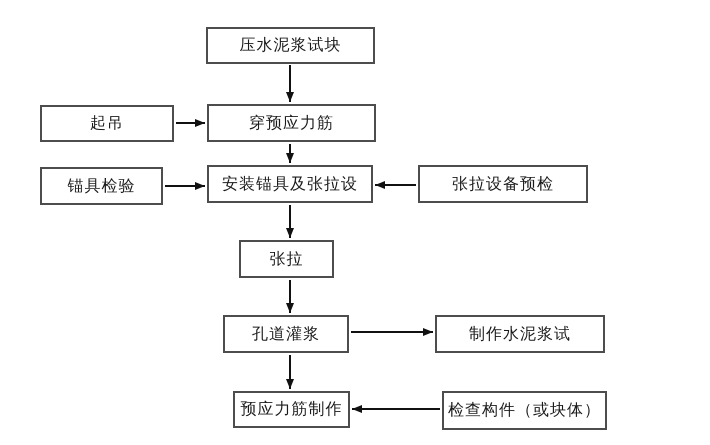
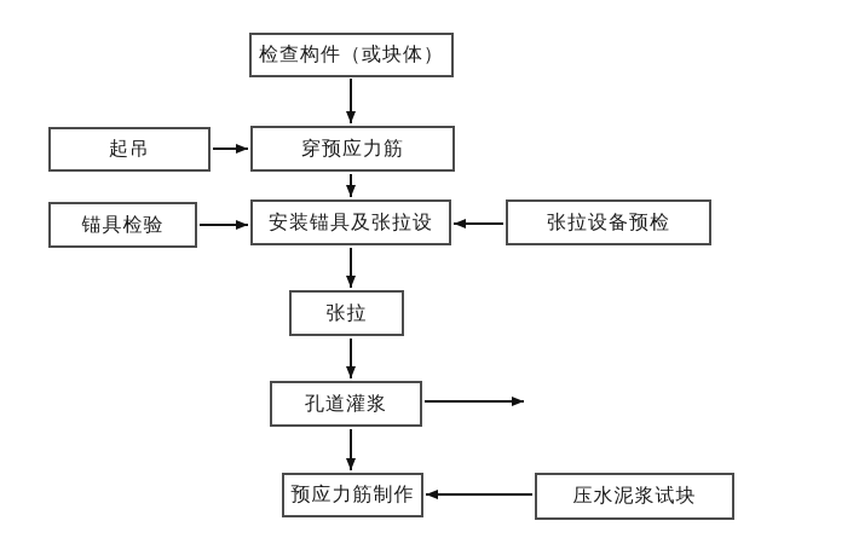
- 压水泥浆试块
+ 检查构件（或块体）
  起吊
  穿预应力筋
  锚具检验
  安装锚具及张拉设
  张拉设备预检
  张拉
  孔道灌浆
- 制作水泥浆试
  预应力筋制作
- 检查构件（或块体）
+ 压水泥浆试块
